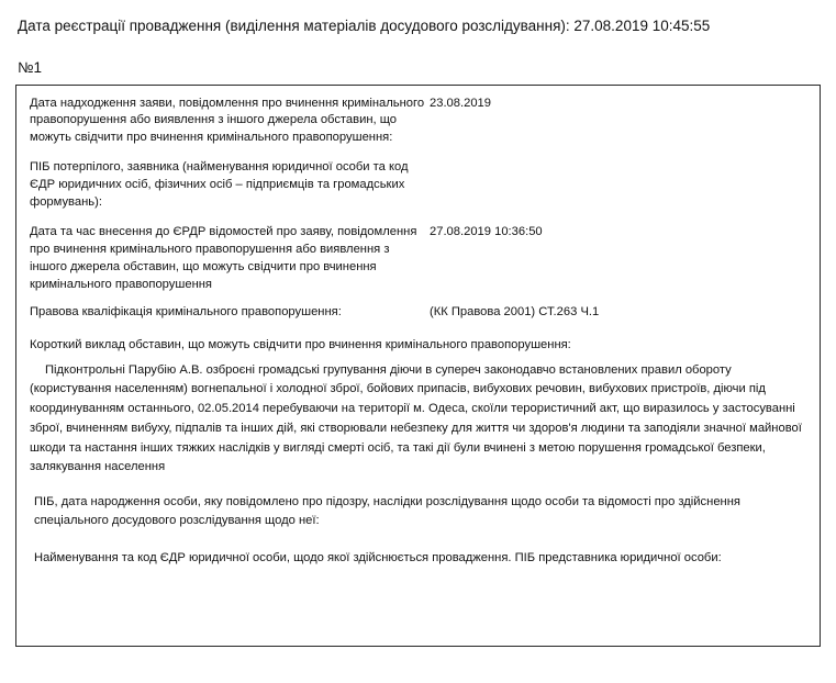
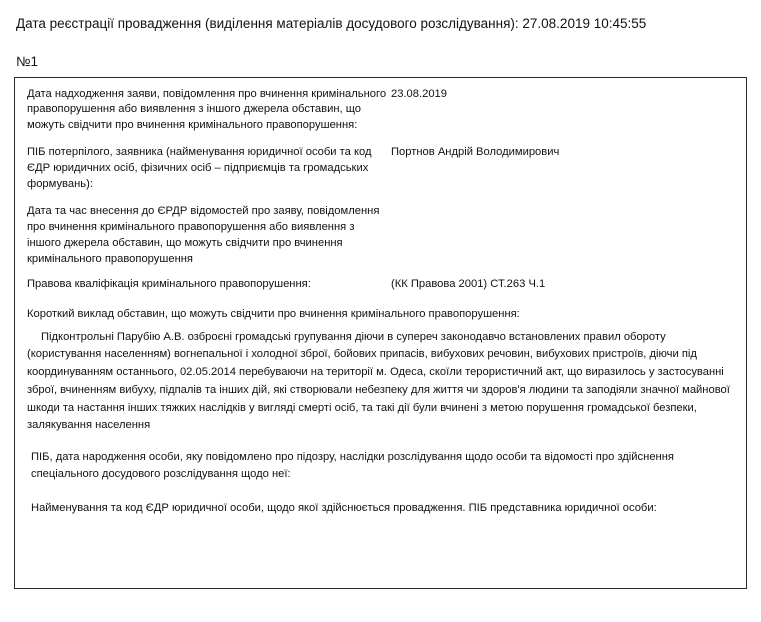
  Дата реєстрації провадження (виділення матеріалів досудового розслідування): 27.08.2019 10:45:55
  №1
  Дата надходження заяви, повідомлення про вчинення кримінального правопорушення або виявлення з іншого джерела обставин, що можуть свідчити про вчинення кримінального правопорушення:
  23.08.2019
  ПІБ потерпілого, заявника (найменування юридичної особи та код ЄДР юридичних осіб, фізичних осіб – підприємців та громадських формувань):
+ Портнов Андрій Володимирович
  Дата та час внесення до ЄРДР відомостей про заяву, повідомлення про вчинення кримінального правопорушення або виявлення з іншого джерела обставин, що можуть свідчити про вчинення кримінального правопорушення
- 27.08.2019 10:36:50
  Правова кваліфікація кримінального правопорушення:
  (КК Правова 2001) СТ.263 Ч.1
  Короткий виклад обставин, що можуть свідчити про вчинення кримінального правопорушення:
  Підконтрольні Парубію А.В. озброєні громадські групування діючи в супереч законодавчо встановлених правил обороту (користування населенням) вогнепальної і холодної зброї, бойових припасів, вибухових речовин, вибухових пристроїв, діючи під координуванням останнього, 02.05.2014 перебуваючи на території м. Одеса, скоїли терористичний акт, що виразилось у застосуванні зброї, вчиненням вибуху, підпалів та інших дій, які створювали небезпеку для життя чи здоров'я людини та заподіяли значної майнової шкоди та настання інших тяжких наслідків у вигляді смерті осіб, та такі дії були вчинені з метою порушення громадської безпеки, залякування населення
  ПІБ, дата народження особи, яку повідомлено про підозру, наслідки розслідування щодо особи та відомості про здійснення спеціального досудового розслідування щодо неї:
  Найменування та код ЄДР юридичної особи, щодо якої здійснюється провадження. ПІБ представника юридичної особи:
